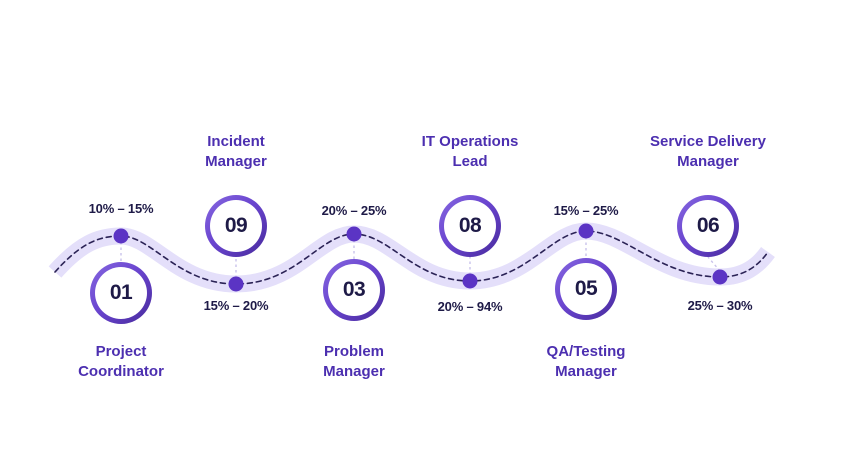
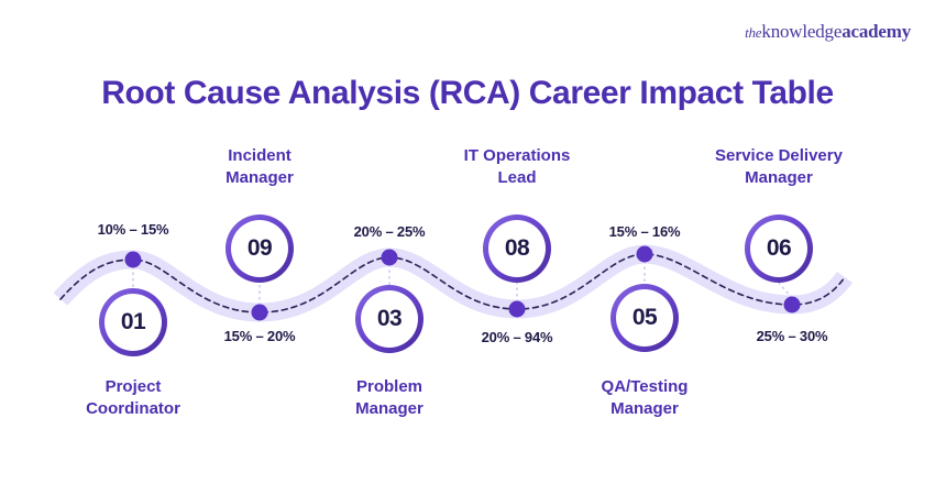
+ theknowledgeacademy
+ Root Cause Analysis (RCA) Career Impact Table
  01
  Project
  Coordinator
  10% – 15%
  09
  Incident
  Manager
  15% – 20%
  03
  Problem
  Manager
  20% – 25%
  08
  IT Operations
  Lead
  20% – 94%
  05
  QA/Testing
  Manager
- 15% – 25%
+ 15% – 16%
  06
  Service Delivery
  Manager
  25% – 30%
